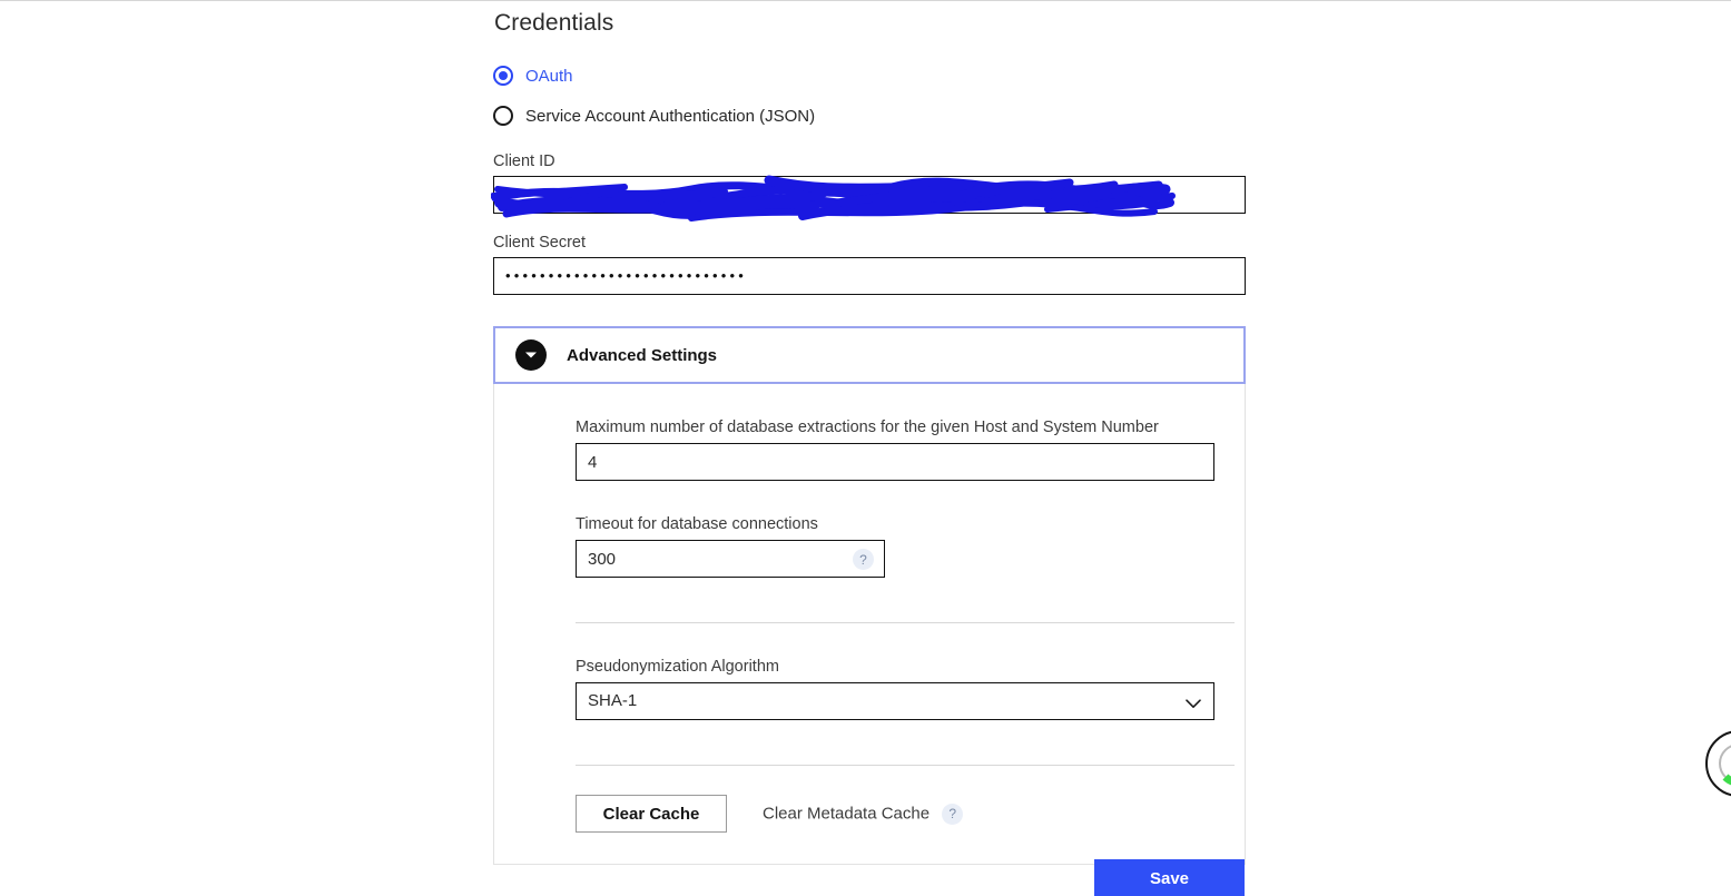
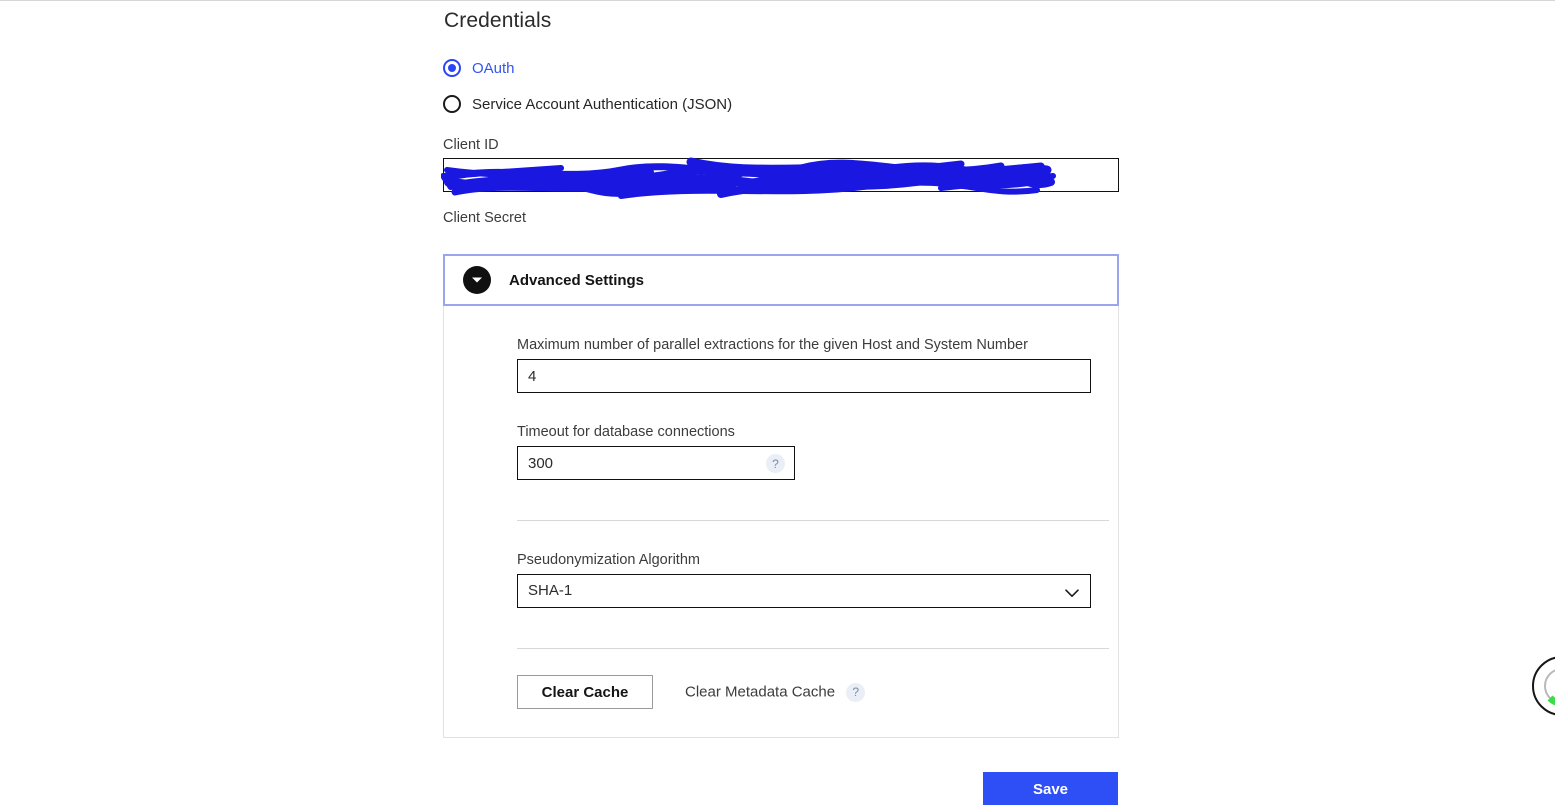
  Credentials
  OAuth
  Service Account Authentication (JSON)
  Client ID
  Client Secret
- ••••••••••••••••••••••••••••
  Advanced Settings
- Maximum number of database extractions for the given Host and System Number
+ Maximum number of parallel extractions for the given Host and System Number
  4
  Timeout for database connections
  300
  ?
  Pseudonymization Algorithm
  SHA-1
  Clear Cache
  Clear Metadata Cache ?
  Save
